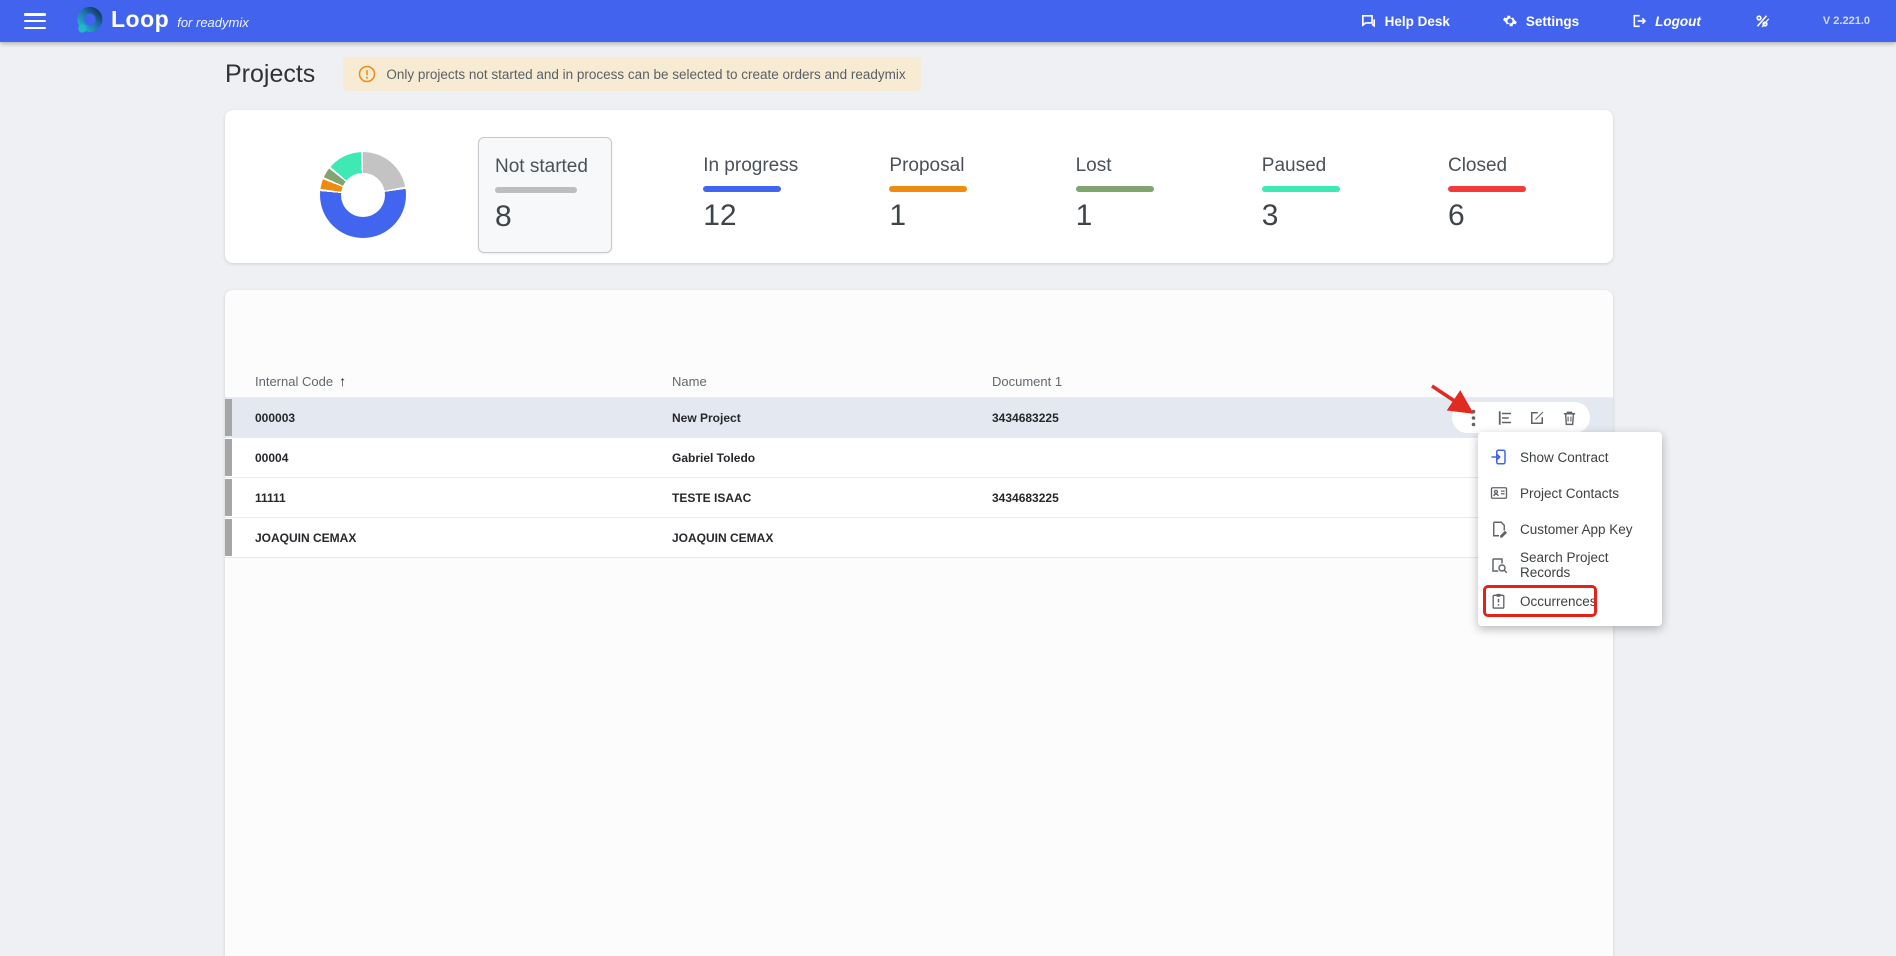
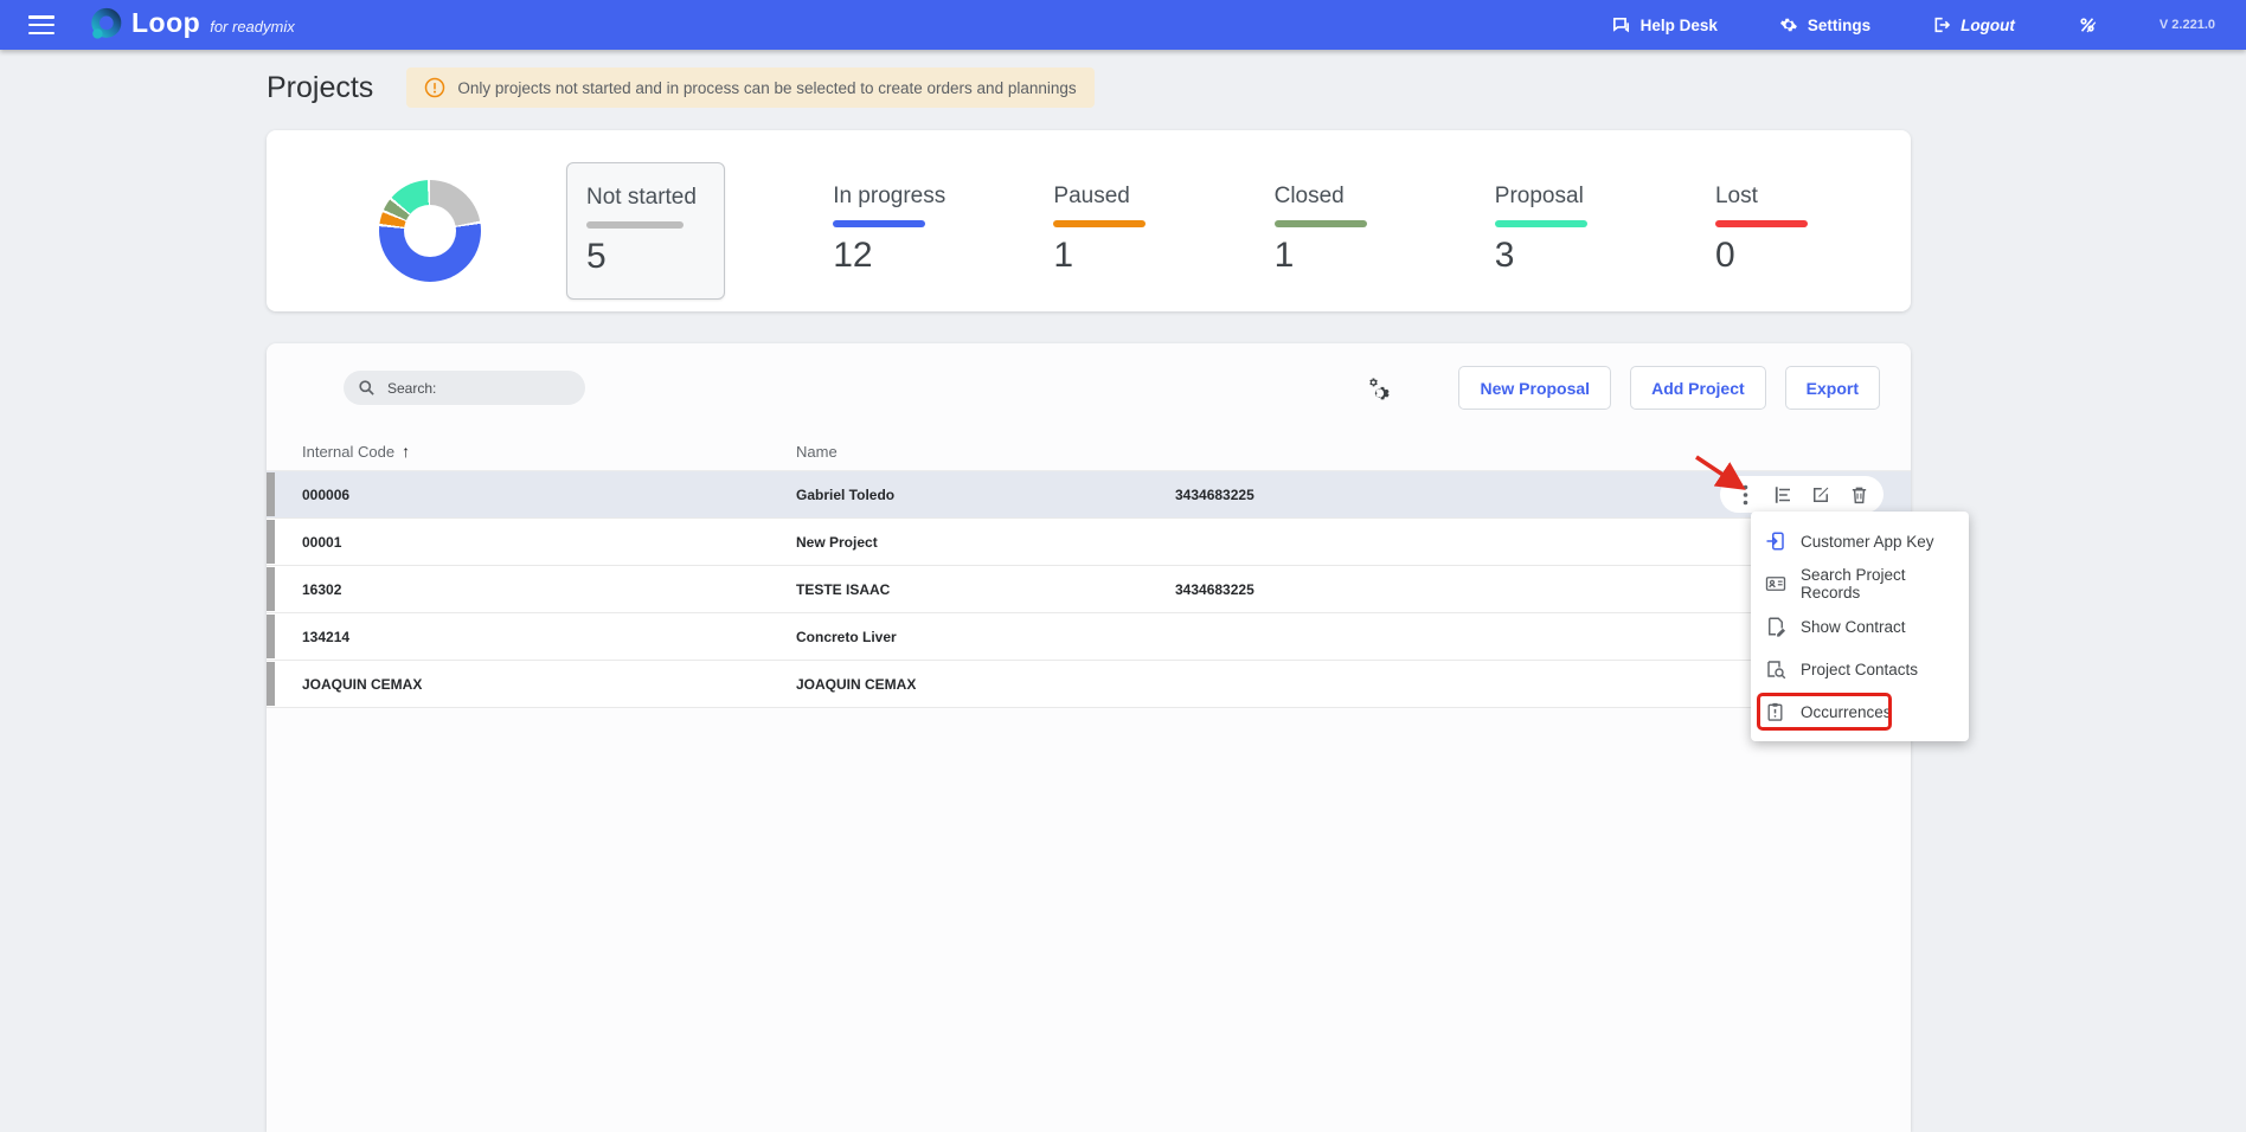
  Loop
  for readymix
  Help Desk
  Settings
  Logout
  V 2.221.0
  Projects
- Only projects not started and in process can be selected to create orders and readymix
+ Only projects not started and in process can be selected to create orders and plannings
  Not started
- 8
+ 5
  In progress
  12
- Proposal
+ Paused
  1
- Lost
+ Closed
  1
- Paused
+ Proposal
  3
- Closed
+ Lost
- 6
+ 0
+ Search:
+ New Proposal
+ Add Project
+ Export
  Internal Code
  ↑
  Name
- Document 1
- 000003
+ 000006
- New Project
+ Gabriel Toledo
  3434683225
- 00004
+ 00001
- Gabriel Toledo
+ New Project
- 11111
+ 16302
  TESTE ISAAC
  3434683225
+ 134214
+ Concreto Liver
  JOAQUIN CEMAX
  JOAQUIN CEMAX
- Show Contract
+ Customer App Key
- Project Contacts
+ Search Project Records
- Customer App Key
+ Show Contract
- Search Project Records
+ Project Contacts
  Occurrences
